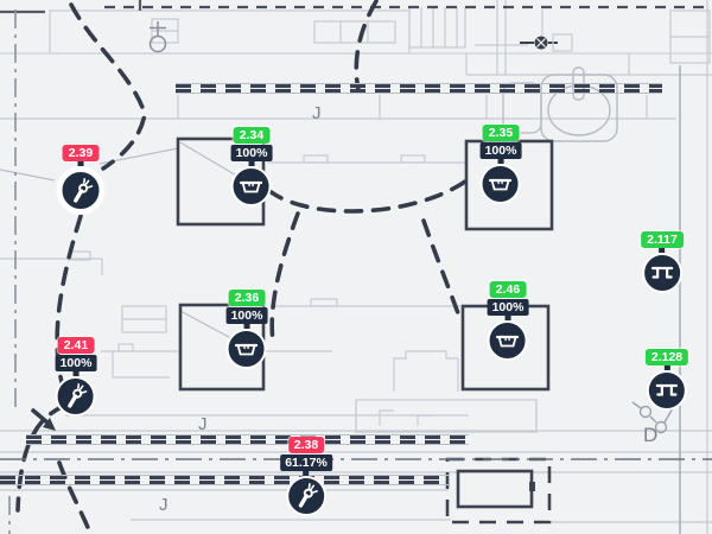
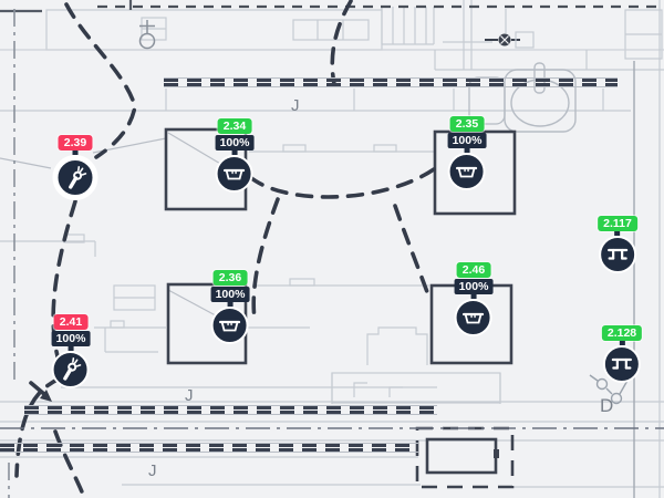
  J
  J
  J
  D
  2.39
  2.34
  100%
  2.35
  100%
  2.117
  2.36
  100%
  2.46
  100%
  2.41
  100%
  2.128
- 2.38
- 61.17%
